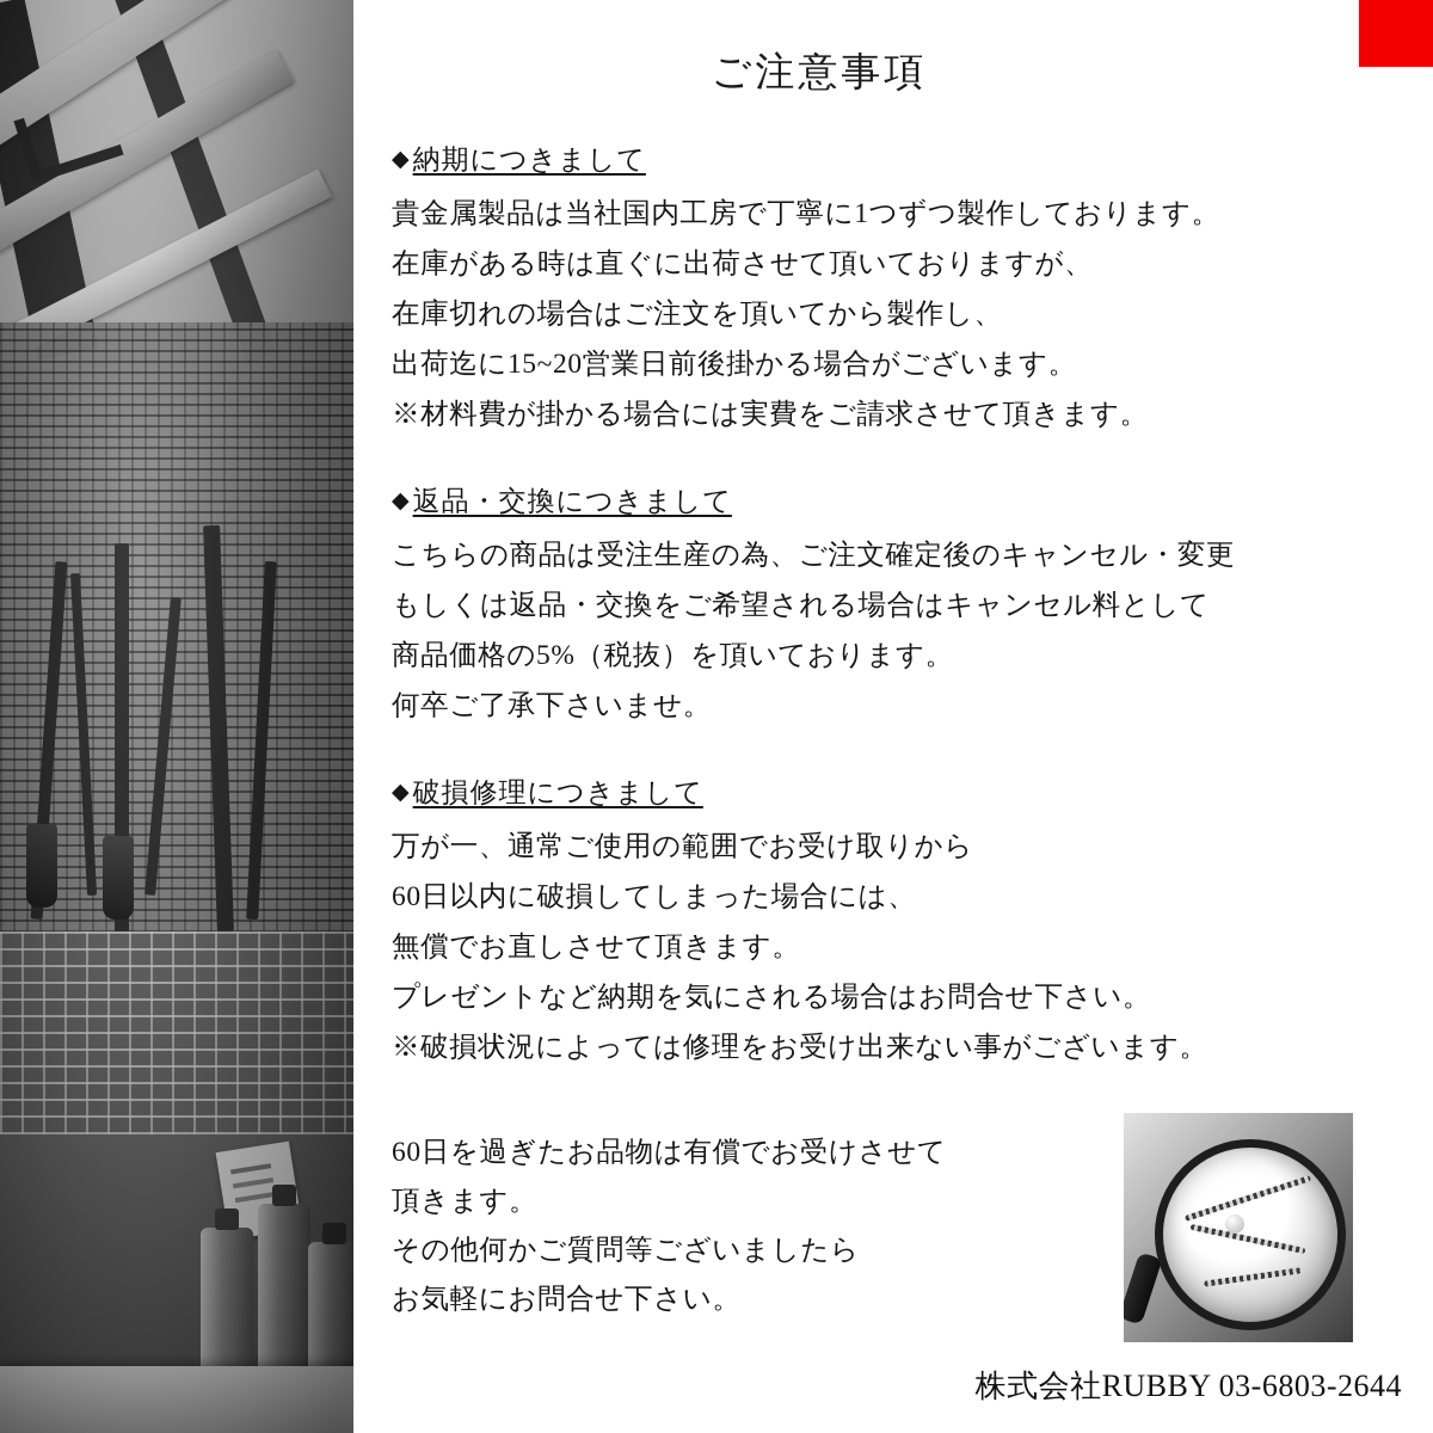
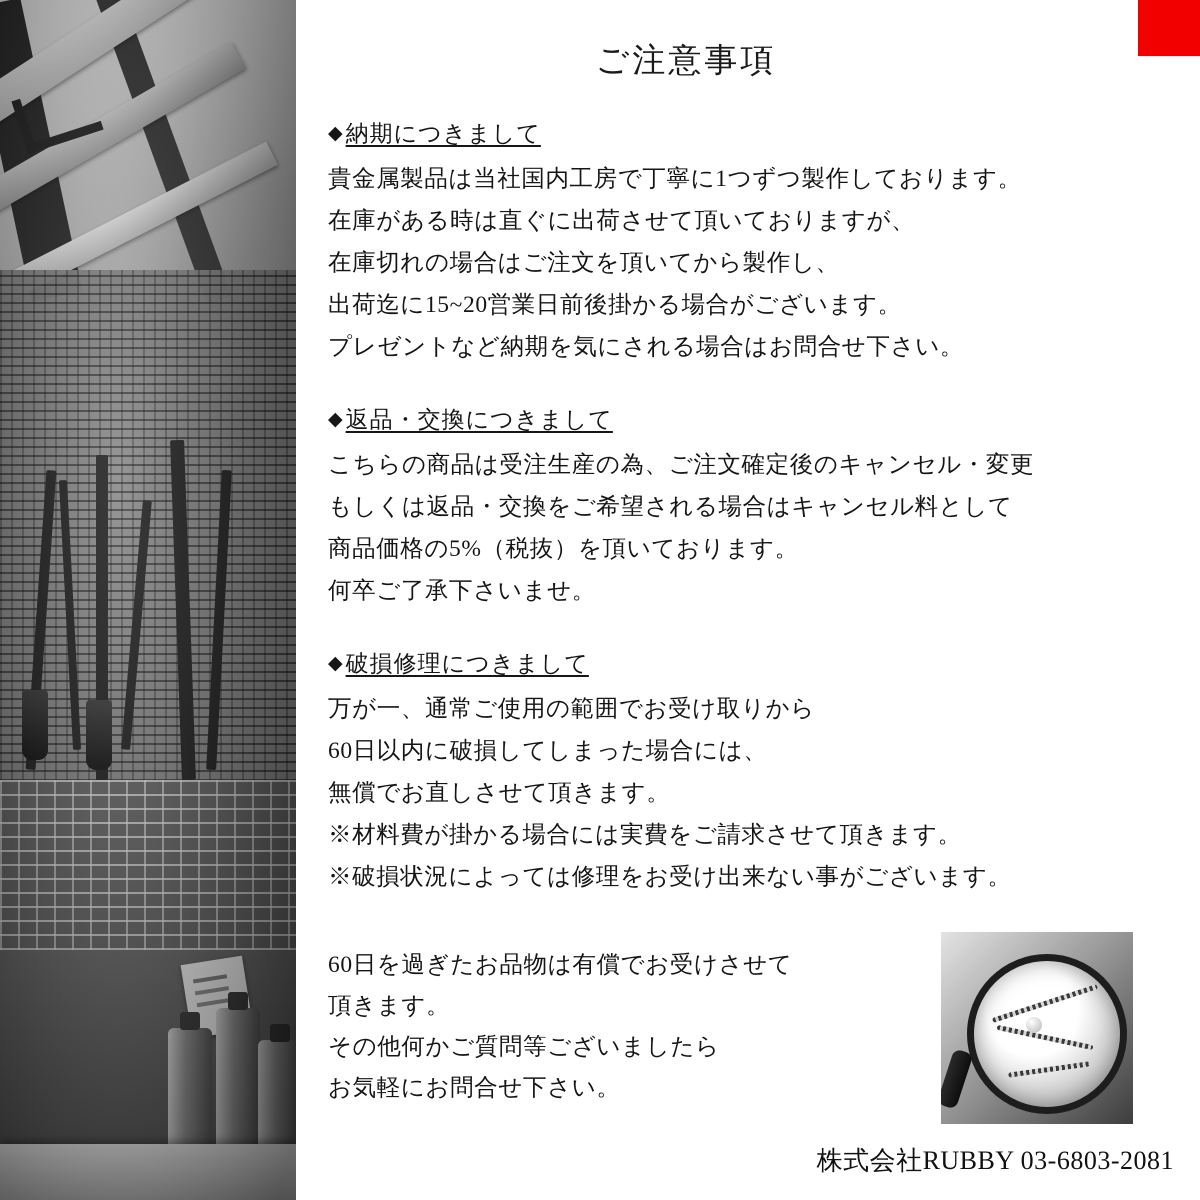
  ご注意事項
  ◆納期につきまして
  貴金属製品は当社国内工房で丁寧に1つずつ製作しております。
  在庫がある時は直ぐに出荷させて頂いておりますが、
  在庫切れの場合はご注文を頂いてから製作し、
  出荷迄に15~20営業日前後掛かる場合がございます。
- ※材料費が掛かる場合には実費をご請求させて頂きます。
+ プレゼントなど納期を気にされる場合はお問合せ下さい。
  ◆返品・交換につきまして
  こちらの商品は受注生産の為、ご注文確定後のキャンセル・変更
  もしくは返品・交換をご希望される場合はキャンセル料として
  商品価格の5%（税抜）を頂いております。
  何卒ご了承下さいませ。
  ◆破損修理につきまして
  万が一、通常ご使用の範囲でお受け取りから
  60日以内に破損してしまった場合には、
  無償でお直しさせて頂きます。
- プレゼントなど納期を気にされる場合はお問合せ下さい。
+ ※材料費が掛かる場合には実費をご請求させて頂きます。
  ※破損状況によっては修理をお受け出来ない事がございます。
  60日を過ぎたお品物は有償でお受けさせて
  頂きます。
  その他何かご質問等ございましたら
  お気軽にお問合せ下さい。
- 株式会社RUBBY 03-6803-2644
+ 株式会社RUBBY 03-6803-2081
